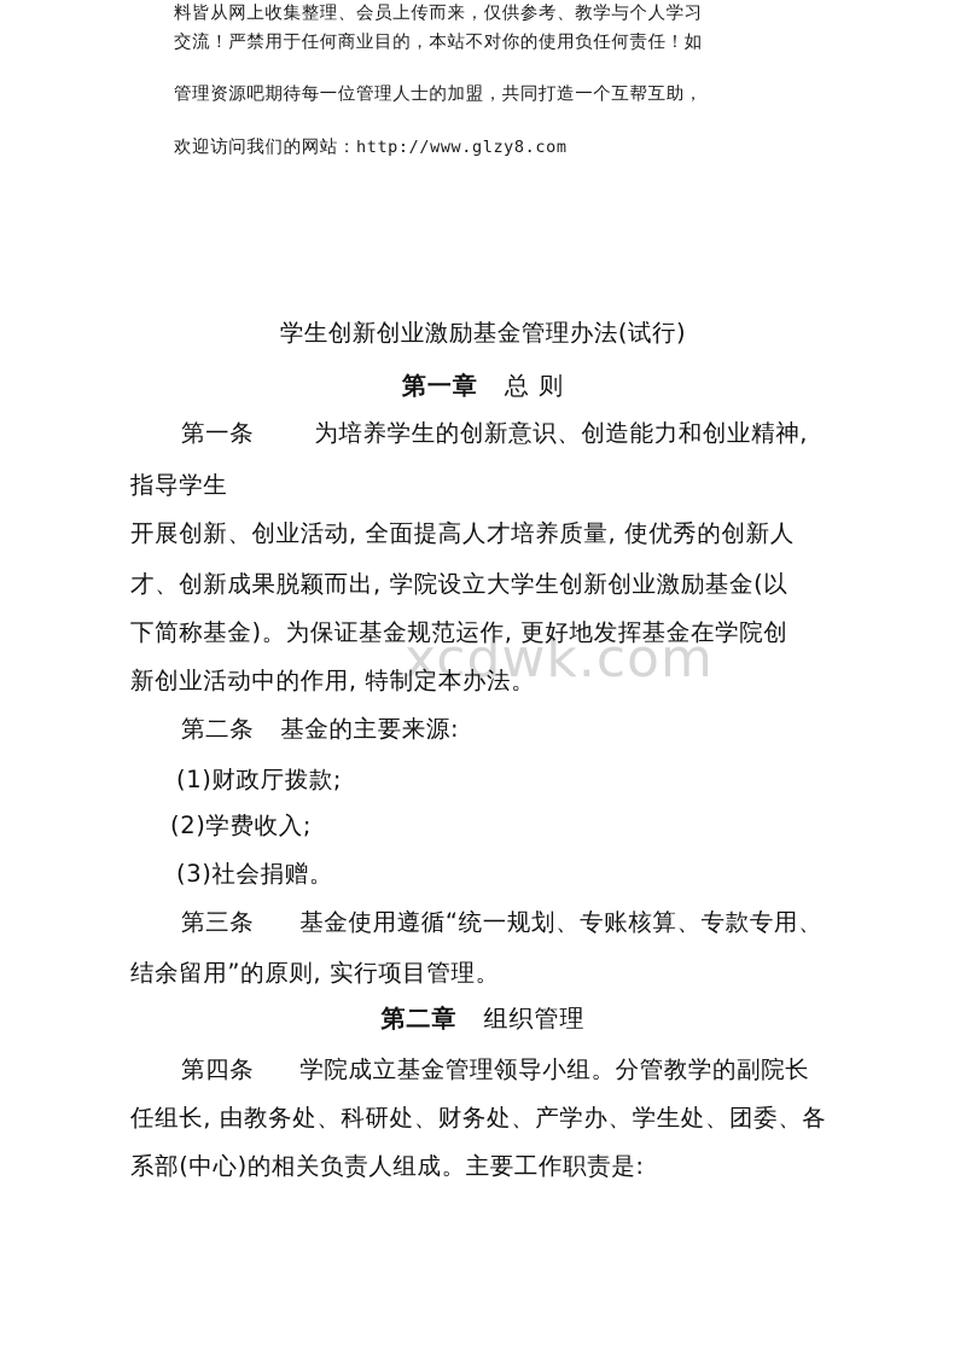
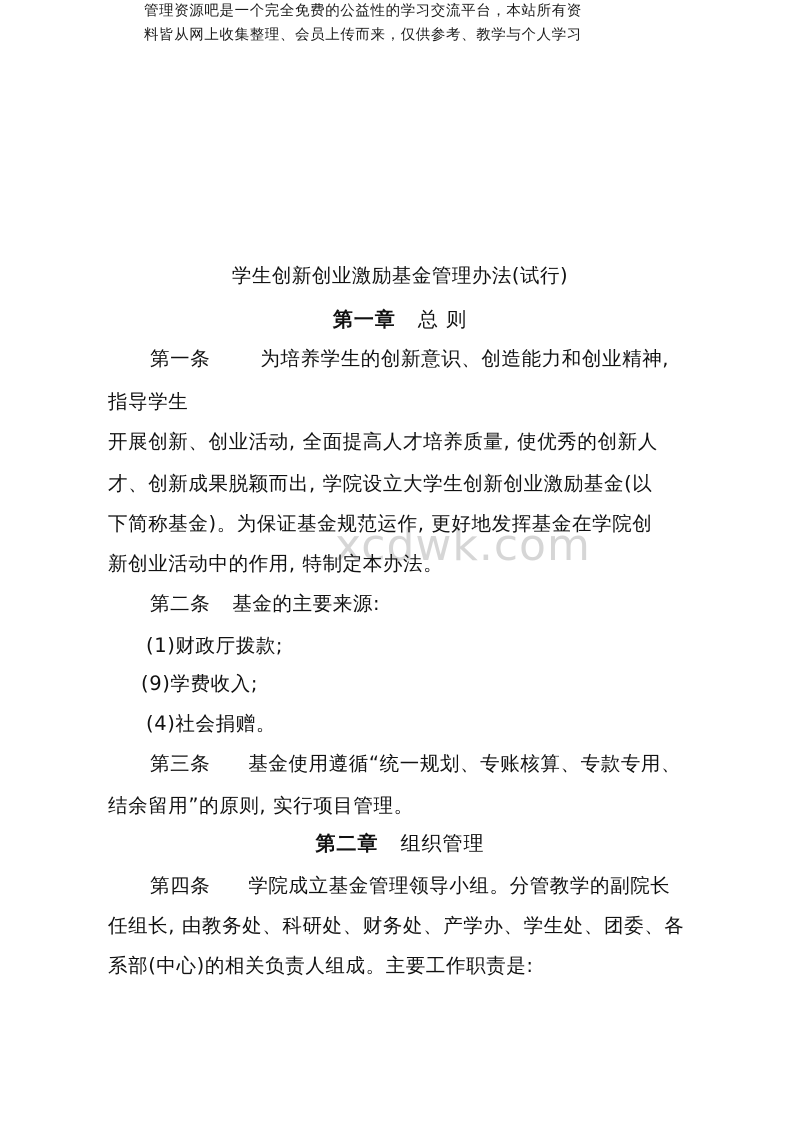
  xcdwk.com
+ 管理资源吧是一个完全免费的公益性的学习交流平台，本站所有资
  料皆从网上收集整理、会员上传而来，仅供参考、教学与个人学习
- 交流！严禁用于任何商业目的，本站不对你的使用负任何责任！如
- 管理资源吧期待每一位管理人士的加盟，共同打造一个互帮互助，
- 欢迎访问我们的网站：http://www.glzy8.com
  学生创新创业激励基金管理办法(试行)
  第一章 总 则
  第一条 为培养学生的创新意识、创造能力和创业精神,
  指导学生
  开展创新、创业活动, 全面提高人才培养质量, 使优秀的创新人
  才、创新成果脱颖而出, 学院设立大学生创新创业激励基金(以
  下简称基金)。为保证基金规范运作, 更好地发挥基金在学院创
  新创业活动中的作用, 特制定本办法。
  第二条 基金的主要来源:
  (1)财政厅拨款;
- (2)学费收入;
+ (9)学费收入;
- (3)社会捐赠。
+ (4)社会捐赠。
  第三条 基金使用遵循“统一规划、专账核算、专款专用、
  结余留用”的原则, 实行项目管理。
  第二章 组织管理
  第四条 学院成立基金管理领导小组。分管教学的副院长
  任组长, 由教务处、科研处、财务处、产学办、学生处、团委、各
  系部(中心)的相关负责人组成。主要工作职责是:
